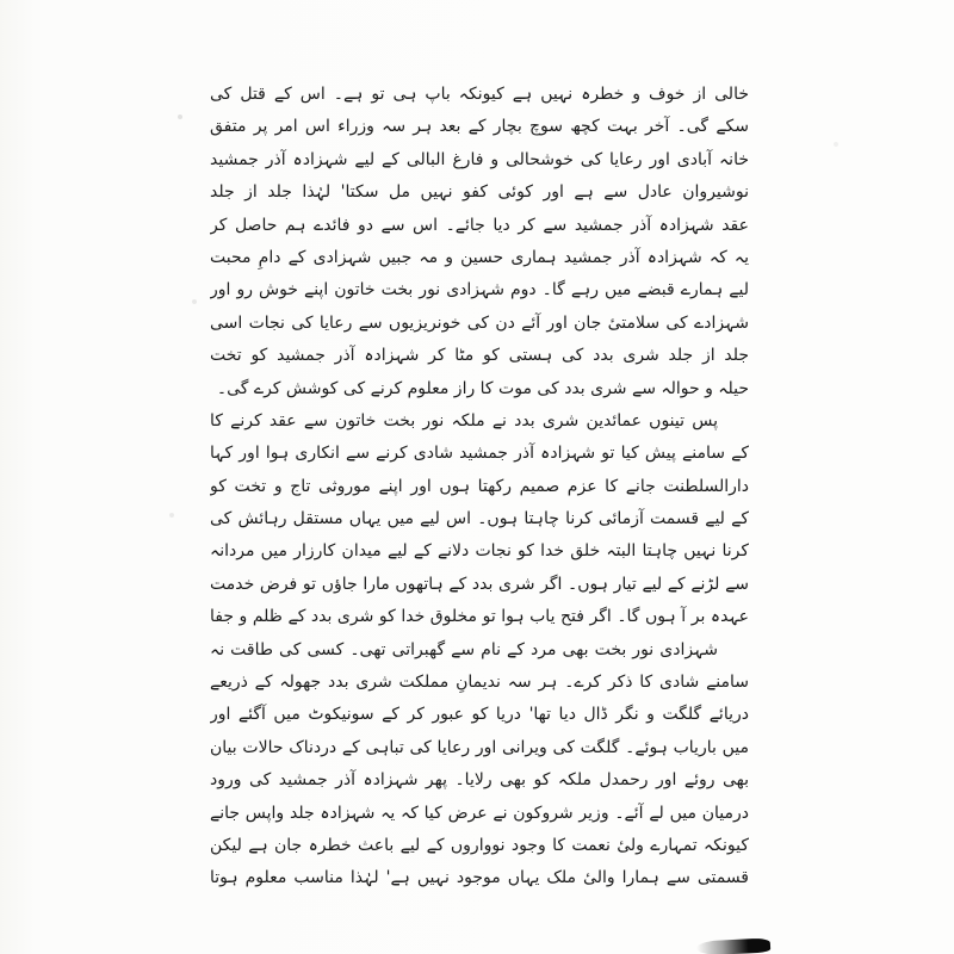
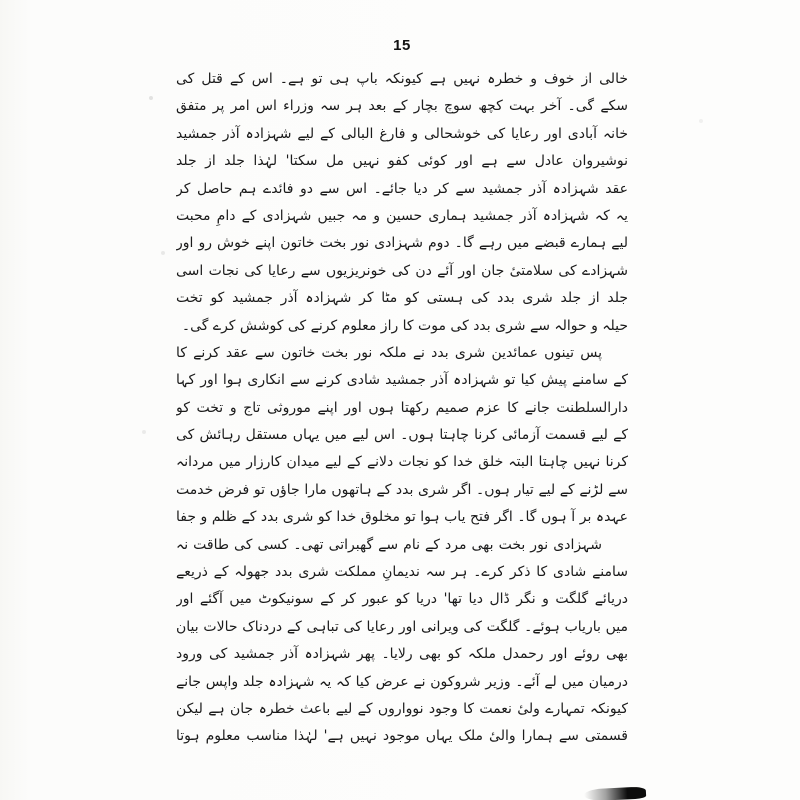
+ 15
  خالی از خوف و خطرہ نہیں ہے کیونکہ باپ ہی تو ہے۔ اس کے قتل کی
  سکے گی۔ آخر بہت کچھ سوچ بچار کے بعد ہر سہ وزراء اس امر پر متفق
  خانہ آبادی اور رعایا کی خوشحالی و فارغ البالی کے لیے شہزادہ آذر جمشید
  نوشیروان عادل سے ہے اور کوئی کفو نہیں مل سکتا' لہٰذا جلد از جلد
  عقد شہزادہ آذر جمشید سے کر دیا جائے۔ اس سے دو فائدے ہم حاصل کر
  یہ کہ شہزادہ آذر جمشید ہماری حسین و مہ جبیں شہزادی کے دامِ محبت
  لیے ہمارے قبضے میں رہے گا۔ دوم شہزادی نور بخت خاتون اپنے خوش رو اور
  شہزادے کی سلامتیٔ جان اور آئے دن کی خونریزیوں سے رعایا کی نجات اسی
  حیلہ و حوالہ سے شری بدد کی موت کا راز معلوم کرنے کی کوشش کرے گی۔
  پس تینوں عمائدین شری بدد نے ملکہ نور بخت خاتون سے عقد کرنے کا
  کے سامنے پیش کیا تو شہزادہ آذر جمشید شادی کرنے سے انکاری ہوا اور کہا
  دارالسلطنت جانے کا عزم صمیم رکھتا ہوں اور اپنے موروثی تاج و تخت کو
  کے لیے قسمت آزمائی کرنا چاہتا ہوں۔ اس لیے میں یہاں مستقل رہائش کی
  کرنا نہیں چاہتا البتہ خلق خدا کو نجات دلانے کے لیے میدان کارزار میں مردانہ
  سے لڑنے کے لیے تیار ہوں۔ اگر شری بدد کے ہاتھوں مارا جاؤں تو فرض خدمت
  عہدہ بر آ ہوں گا۔ اگر فتح یاب ہوا تو مخلوق خدا کو شری بدد کے ظلم و جفا
  شہزادی نور بخت بھی مرد کے نام سے گھبراتی تھی۔ کسی کی طاقت نہ
  سامنے شادی کا ذکر کرے۔ ہر سہ ندیمانِ مملکت شری بدد جھولہ کے ذریعے
  دریائے گلگت و نگر ڈال دیا تھا' دریا کو عبور کر کے سونیکوٹ میں آگئے اور
  میں باریاب ہوئے۔ گلگت کی ویرانی اور رعایا کی تباہی کے دردناک حالات بیان
  بھی روئے اور رحمدل ملکہ کو بھی رلایا۔ پھر شہزادہ آذر جمشید کی ورود
  درمیان میں لے آئے۔ وزیر شروکون نے عرض کیا کہ یہ شہزادہ جلد واپس جانے
  کیونکہ تمہارے ولیٔ نعمت کا وجود نوواروں کے لیے باعث خطرہ جان ہے لیکن
  قسمتی سے ہمارا والیٔ ملک یہاں موجود نہیں ہے' لہٰذا مناسب معلوم ہوتا
